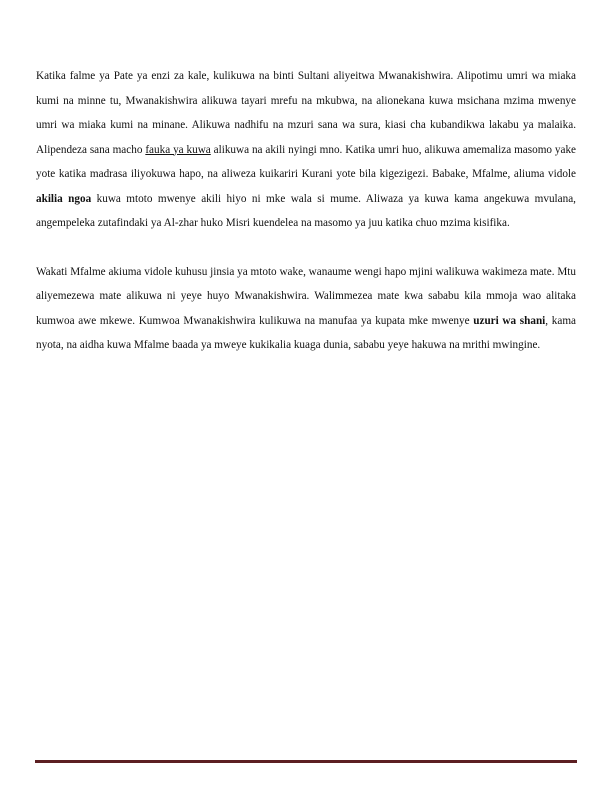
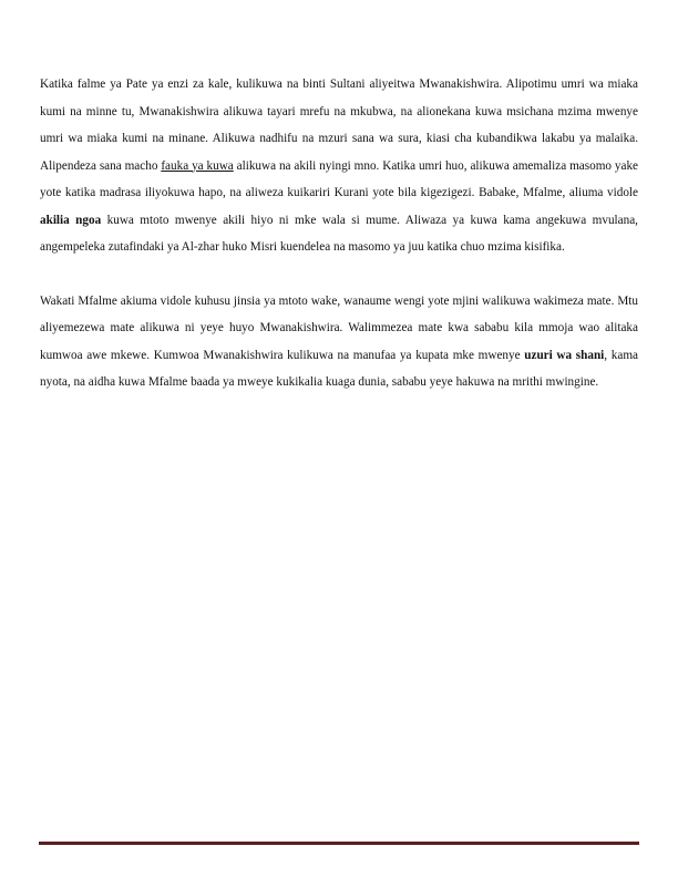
  Katika falme ya Pate ya enzi za kale, kulikuwa na binti Sultani aliyeitwa Mwanakishwira. Alipotimu umri wa miaka kumi na minne tu, Mwanakishwira alikuwa tayari mrefu na mkubwa, na alionekana kuwa msichana mzima mwenye umri wa miaka kumi na minane. Alikuwa nadhifu na mzuri sana wa sura, kiasi cha kubandikwa lakabu ya malaika. Alipendeza sana macho fauka ya kuwa alikuwa na akili nyingi mno. Katika umri huo, alikuwa amemaliza masomo yake yote katika madrasa iliyokuwa hapo, na aliweza kuikariri Kurani yote bila kigezigezi. Babake, Mfalme, aliuma vidole akilia ngoa kuwa mtoto mwenye akili hiyo ni mke wala si mume. Aliwaza ya kuwa kama angekuwa mvulana, angempeleka zutafindaki ya Al-zhar huko Misri kuendelea na masomo ya juu katika chuo mzima kisifika.
- Wakati Mfalme akiuma vidole kuhusu jinsia ya mtoto wake, wanaume wengi hapo mjini walikuwa wakimeza mate. Mtu aliyemezewa mate alikuwa ni yeye huyo Mwanakishwira. Walimmezea mate kwa sababu kila mmoja wao alitaka kumwoa awe mkewe. Kumwoa Mwanakishwira kulikuwa na manufaa ya kupata mke mwenye uzuri wa shani, kama nyota, na aidha kuwa Mfalme baada ya mweye kukikalia kuaga dunia, sababu yeye hakuwa na mrithi mwingine.
+ Wakati Mfalme akiuma vidole kuhusu jinsia ya mtoto wake, wanaume wengi yote mjini walikuwa wakimeza mate. Mtu aliyemezewa mate alikuwa ni yeye huyo Mwanakishwira. Walimmezea mate kwa sababu kila mmoja wao alitaka kumwoa awe mkewe. Kumwoa Mwanakishwira kulikuwa na manufaa ya kupata mke mwenye uzuri wa shani, kama nyota, na aidha kuwa Mfalme baada ya mweye kukikalia kuaga dunia, sababu yeye hakuwa na mrithi mwingine.
